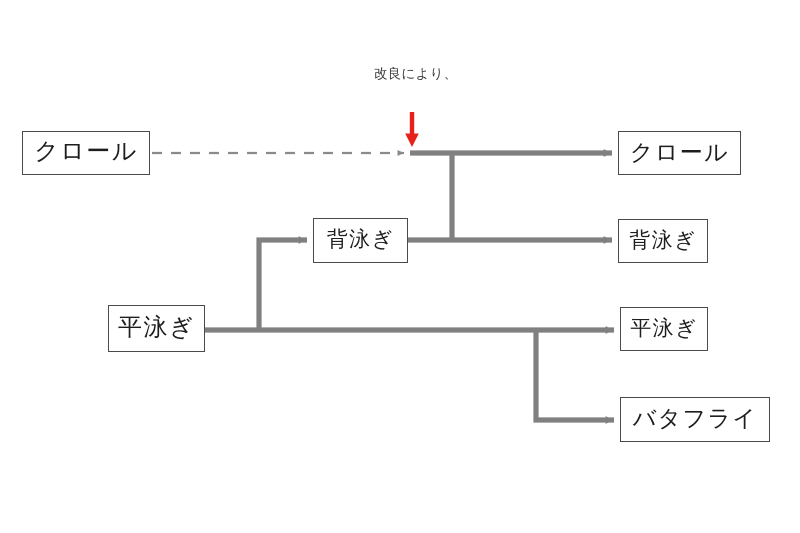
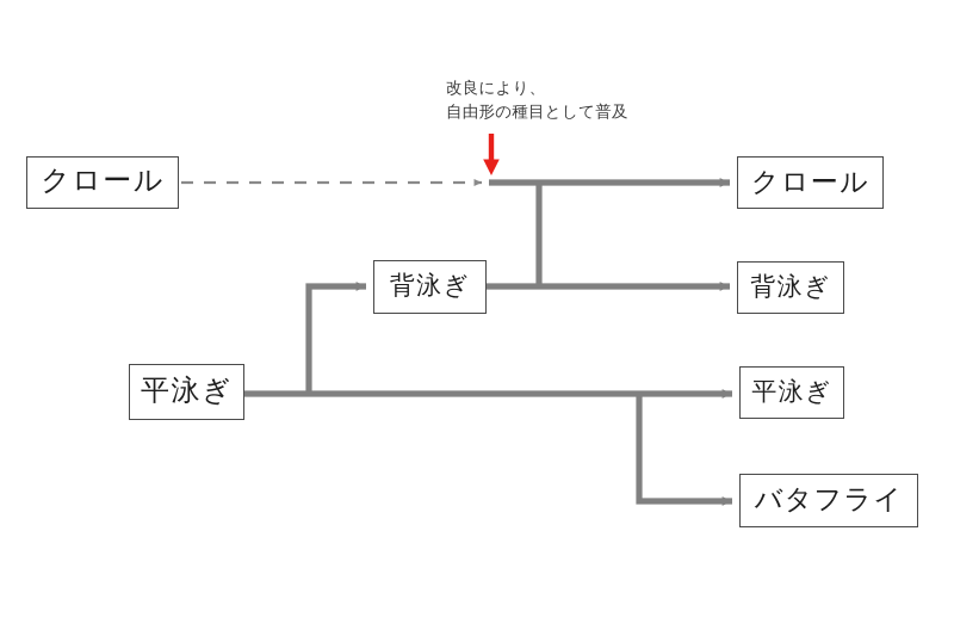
  改良により、
+ 自由形の種目として普及
  クロール
  平泳ぎ
  背泳ぎ
  クロール
  背泳ぎ
  平泳ぎ
  バタフライ
